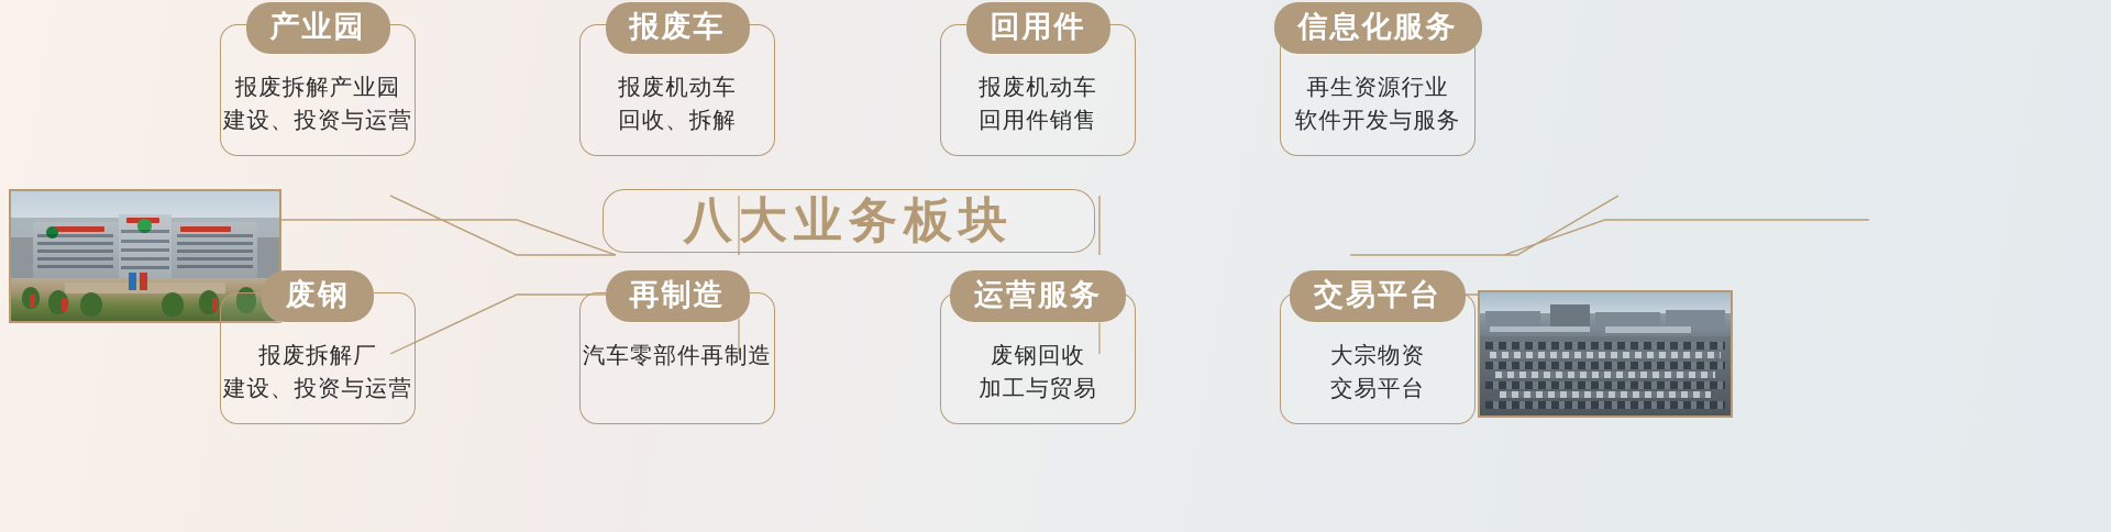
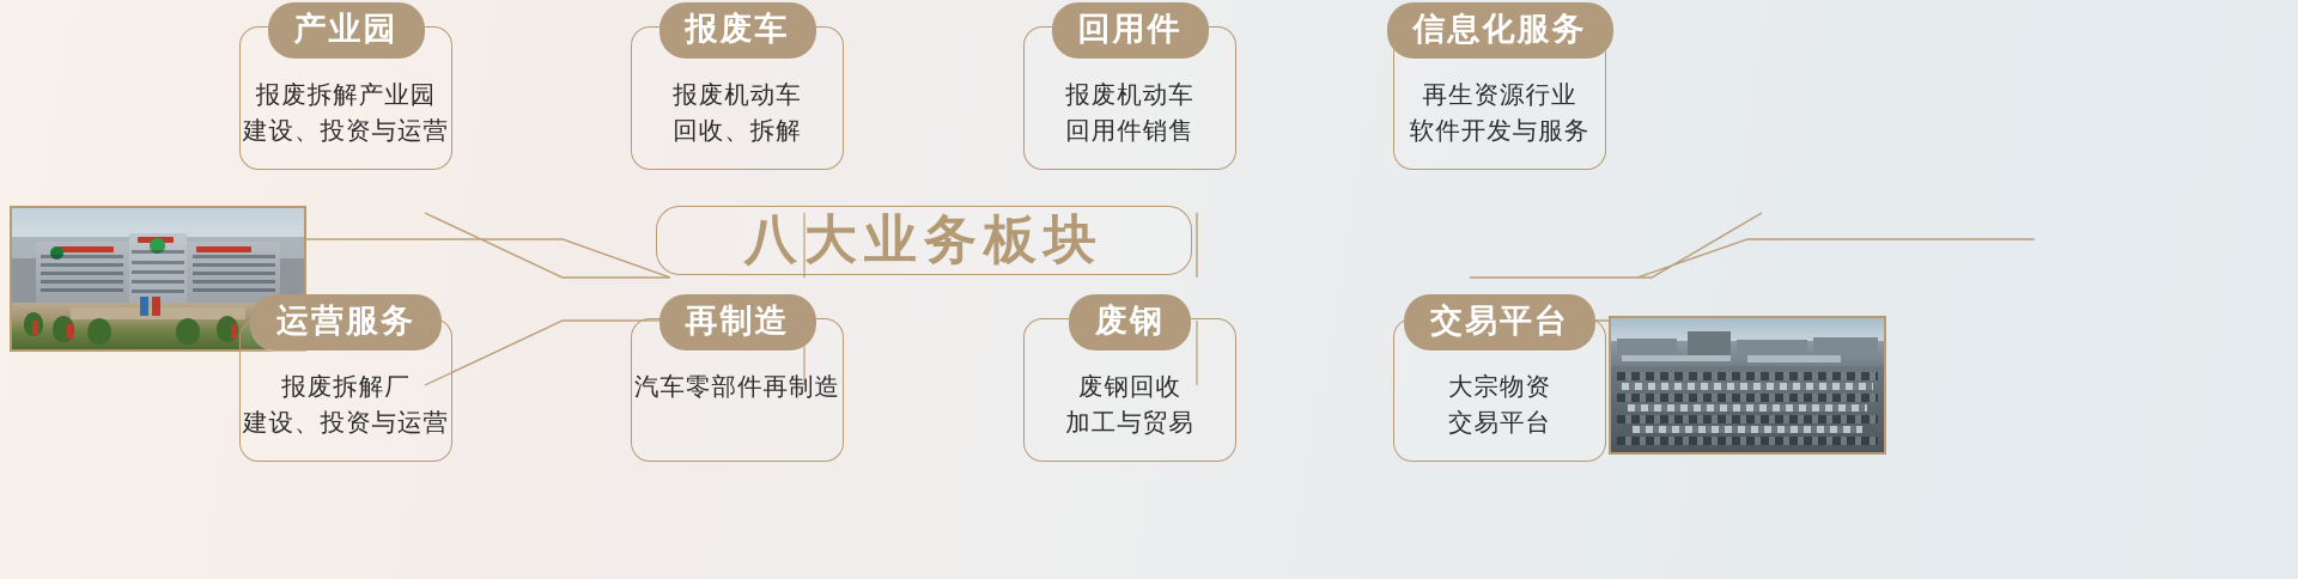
  八大业务板块
  产业园
  报废拆解产业园
  建设、投资与运营
  报废车
  报废机动车
  回收、拆解
  回用件
  报废机动车
  回用件销售
  信息化服务
  再生资源行业
  软件开发与服务
- 废钢
+ 运营服务
  报废拆解厂
  建设、投资与运营
  再制造
  汽车零部件再制造
- 运营服务
+ 废钢
  废钢回收
  加工与贸易
  交易平台
  大宗物资
  交易平台
